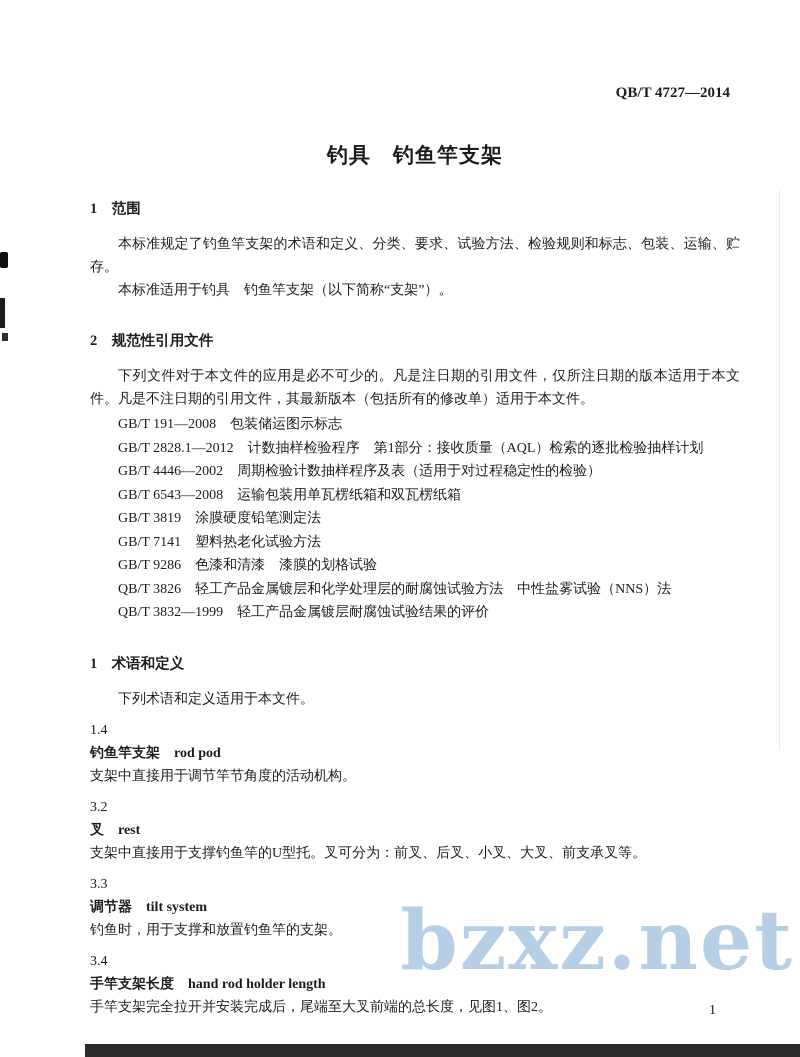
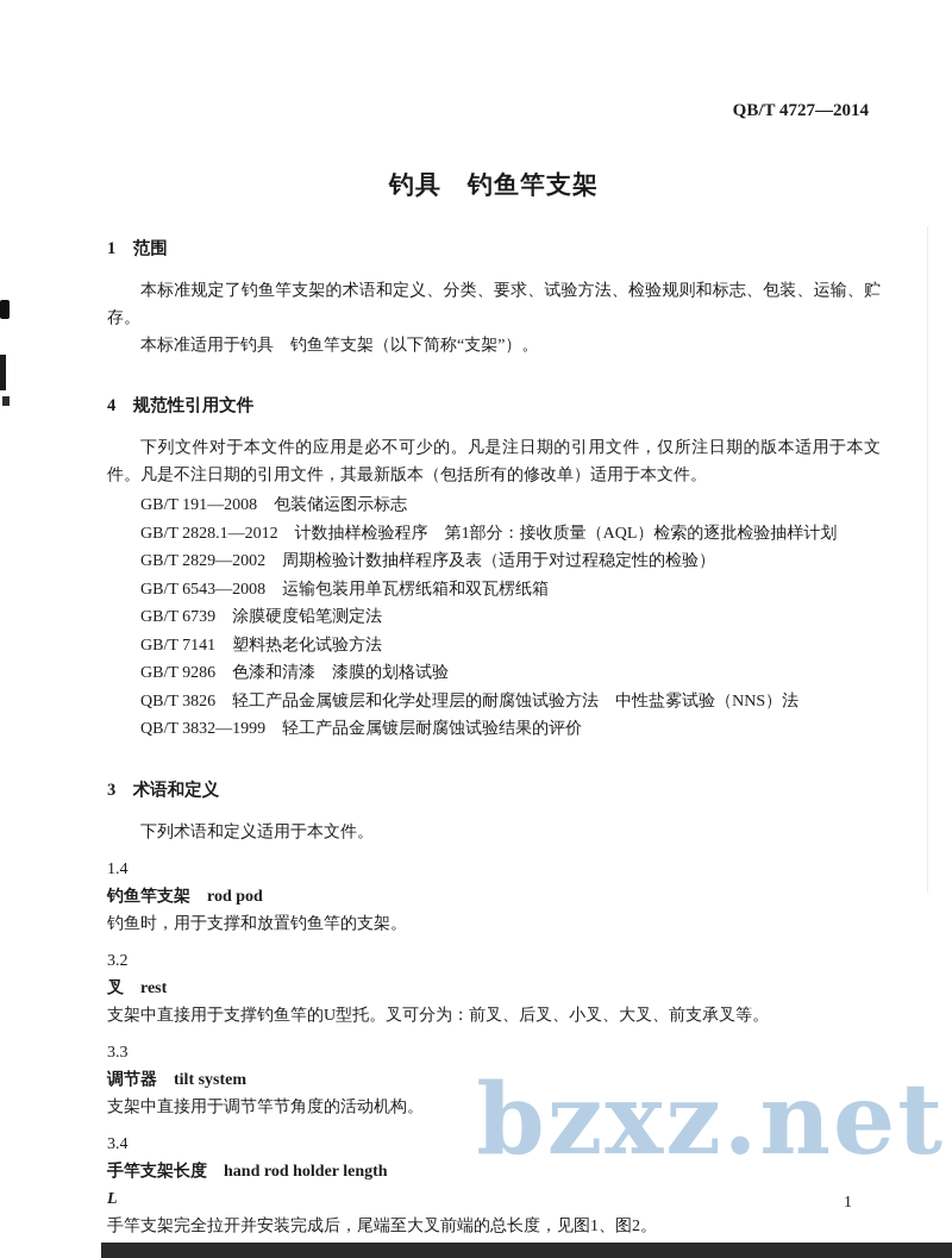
  QB/T 4727—2014
  钓具 钓鱼竿支架
  1 范围
  本标准规定了钓鱼竿支架的术语和定义、分类、要求、试验方法、检验规则和标志、包装、运输、贮存。
  本标准适用于钓具 钓鱼竿支架（以下简称“支架”）。
- 2 规范性引用文件
+ 4 规范性引用文件
  下列文件对于本文件的应用是必不可少的。凡是注日期的引用文件，仅所注日期的版本适用于本文件。凡是不注日期的引用文件，其最新版本（包括所有的修改单）适用于本文件。
  GB/T 191—2008 包装储运图示标志
  GB/T 2828.1—2012 计数抽样检验程序 第1部分：接收质量（AQL）检索的逐批检验抽样计划
- GB/T 4446—2002 周期检验计数抽样程序及表（适用于对过程稳定性的检验）
+ GB/T 2829—2002 周期检验计数抽样程序及表（适用于对过程稳定性的检验）
  GB/T 6543—2008 运输包装用单瓦楞纸箱和双瓦楞纸箱
- GB/T 3819 涂膜硬度铅笔测定法
+ GB/T 6739 涂膜硬度铅笔测定法
  GB/T 7141 塑料热老化试验方法
  GB/T 9286 色漆和清漆 漆膜的划格试验
  QB/T 3826 轻工产品金属镀层和化学处理层的耐腐蚀试验方法 中性盐雾试验（NNS）法
  QB/T 3832—1999 轻工产品金属镀层耐腐蚀试验结果的评价
- 1 术语和定义
+ 3 术语和定义
  下列术语和定义适用于本文件。
  1.4
  钓鱼竿支架 rod pod
- 支架中直接用于调节竿节角度的活动机构。
+ 钓鱼时，用于支撑和放置钓鱼竿的支架。
  3.2
  叉 rest
  支架中直接用于支撑钓鱼竿的U型托。叉可分为：前叉、后叉、小叉、大叉、前支承叉等。
  3.3
  调节器 tilt system
- 钓鱼时，用于支撑和放置钓鱼竿的支架。
+ 支架中直接用于调节竿节角度的活动机构。
  3.4
  手竿支架长度 hand rod holder length
+ L
  手竿支架完全拉开并安装完成后，尾端至大叉前端的总长度，见图1、图2。
  bzxz.net
  1
